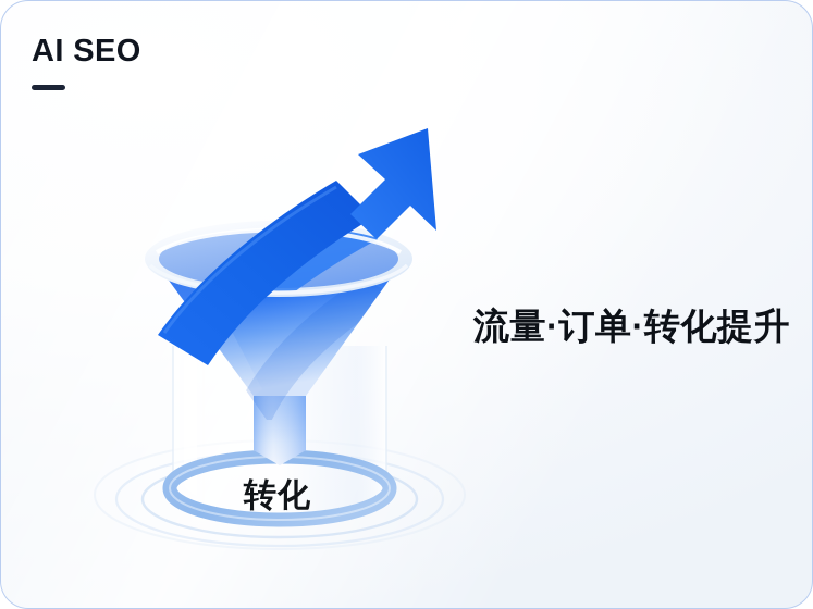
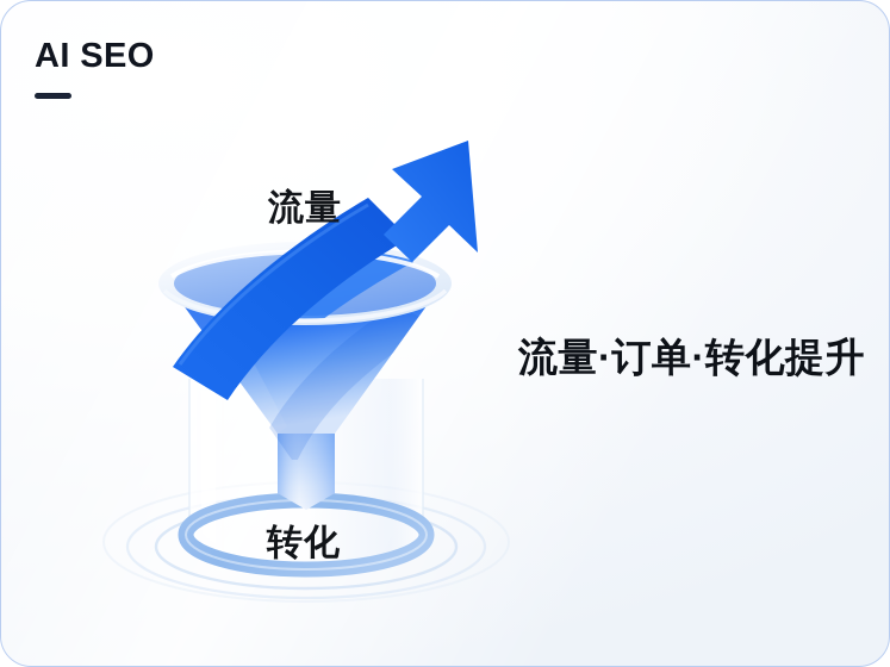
  AI SEO
  流量·订单·转化提升
+ 流量
  转化
